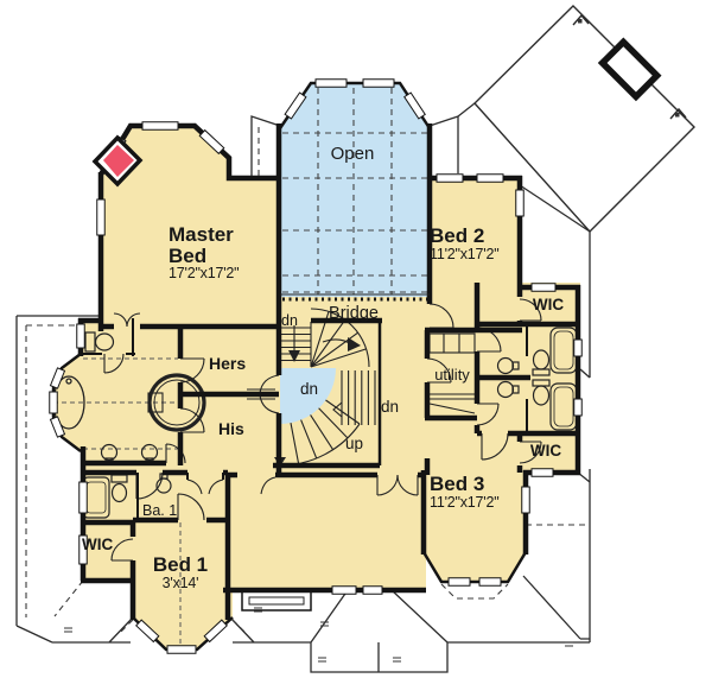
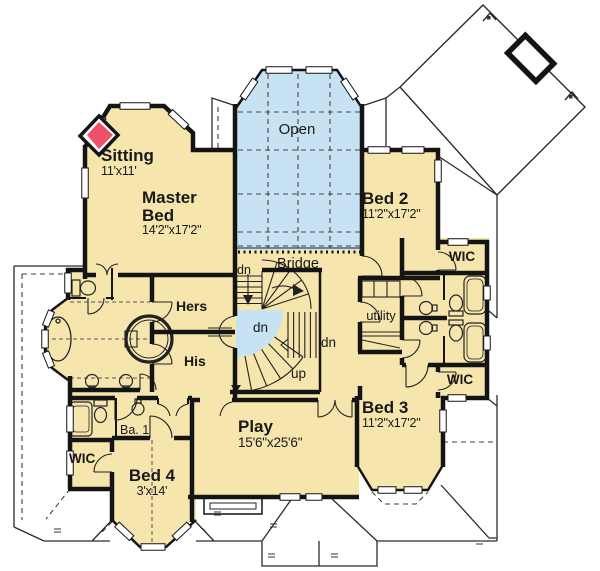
+ Sitting
+ 11'x11'
  Master Bed
- 17'2"x17'2"
+ 14'2"x17'2"
  Open
  Bridge
  Bed 2
  11'2"x17'2"
  WIC
  utility
  Hers
  His
  dn
  dn
  dn
  up
  Bed 3
  11'2"x17'2"
  WIC
+ Play
+ 15'6"x25'6"
  Ba. 1
  WIC
- Bed 1
+ Bed 4
  3'x14'
